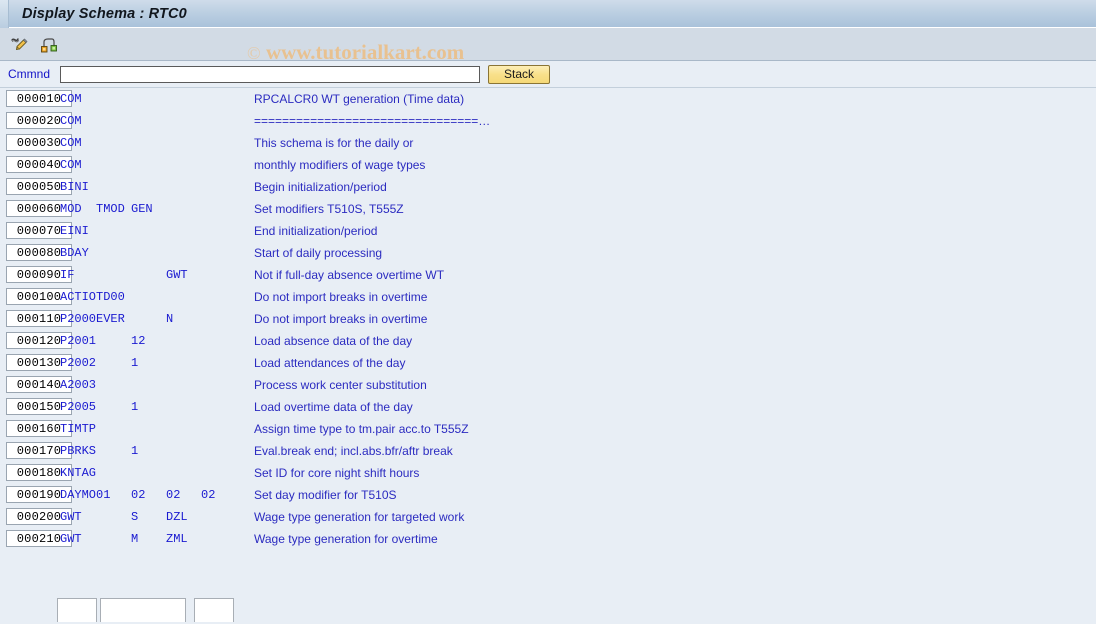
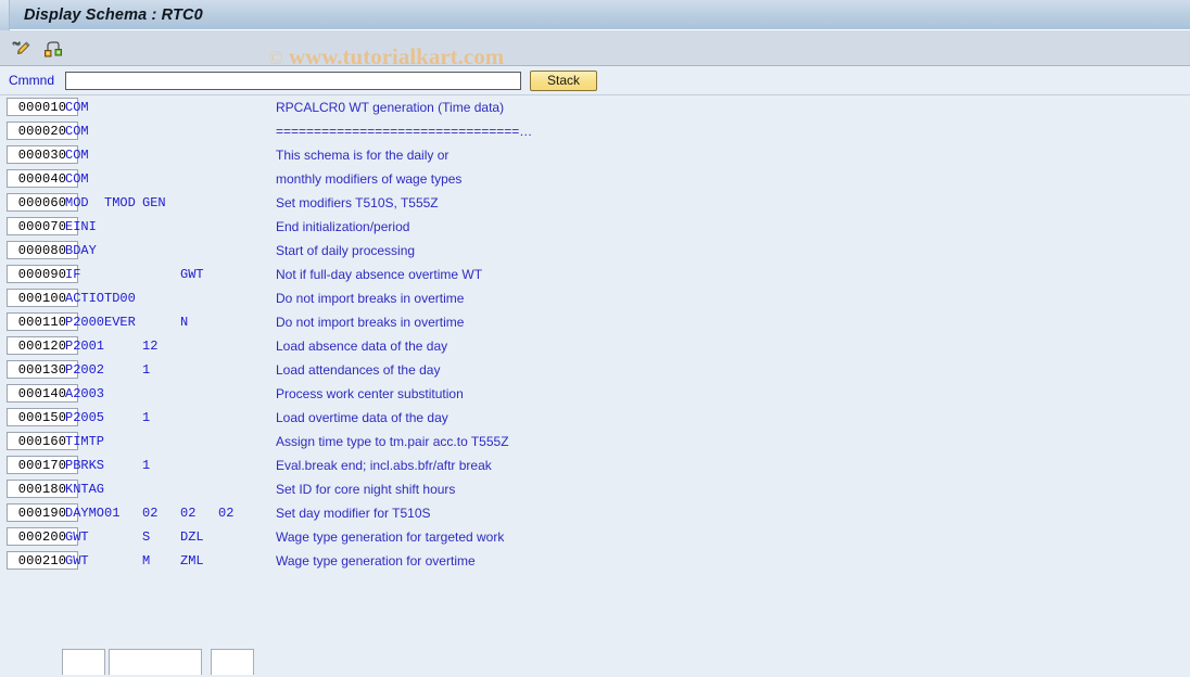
  Display Schema : RTC0
  © www.tutorialkart.com
  Cmmnd
  Stack
  000010
  COM
  RPCALCR0 WT generation (Time data)
  000020
  COM
  ================================…
  000030
  COM
  This schema is for the daily or
  000040
  COM
  monthly modifiers of wage types
- 000050
- BINI
- Begin initialization/period
  000060
  MOD
  TMOD
  GEN
  Set modifiers T510S, T555Z
  000070
  EINI
  End initialization/period
  000080
  BDAY
  Start of daily processing
  000090
  IF
  GWT
  Not if full-day absence overtime WT
  000100
  ACTIO
  TD00
  Do not import breaks in overtime
  000110
  P2000
  EVER
  N
  Do not import breaks in overtime
  000120
  P2001
  12
  Load absence data of the day
  000130
  P2002
  1
  Load attendances of the day
  000140
  A2003
  Process work center substitution
  000150
  P2005
  1
  Load overtime data of the day
  000160
  TIMTP
  Assign time type to tm.pair acc.to T555Z
  000170
  PBRKS
  1
  Eval.break end; incl.abs.bfr/aftr break
  000180
  KNTAG
  Set ID for core night shift hours
  000190
  DAYMO
  01
  02
  02
  02
  Set day modifier for T510S
  000200
  GWT
  S
  DZL
  Wage type generation for targeted work
  000210
  GWT
  M
  ZML
  Wage type generation for overtime
